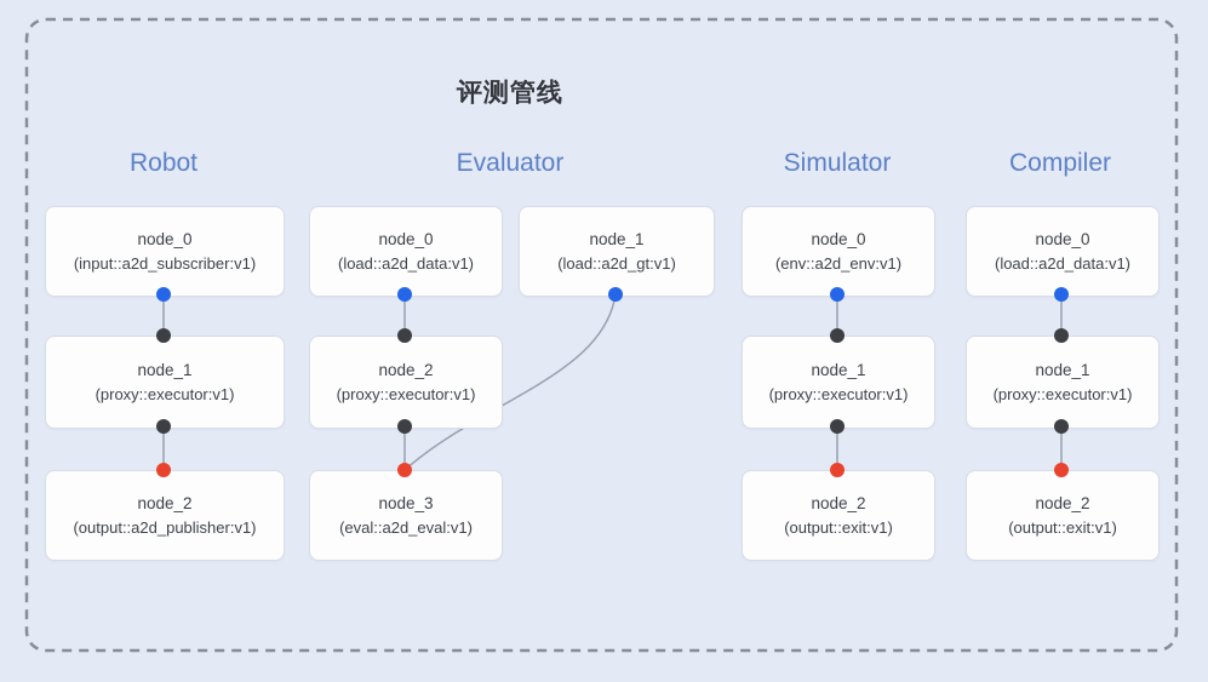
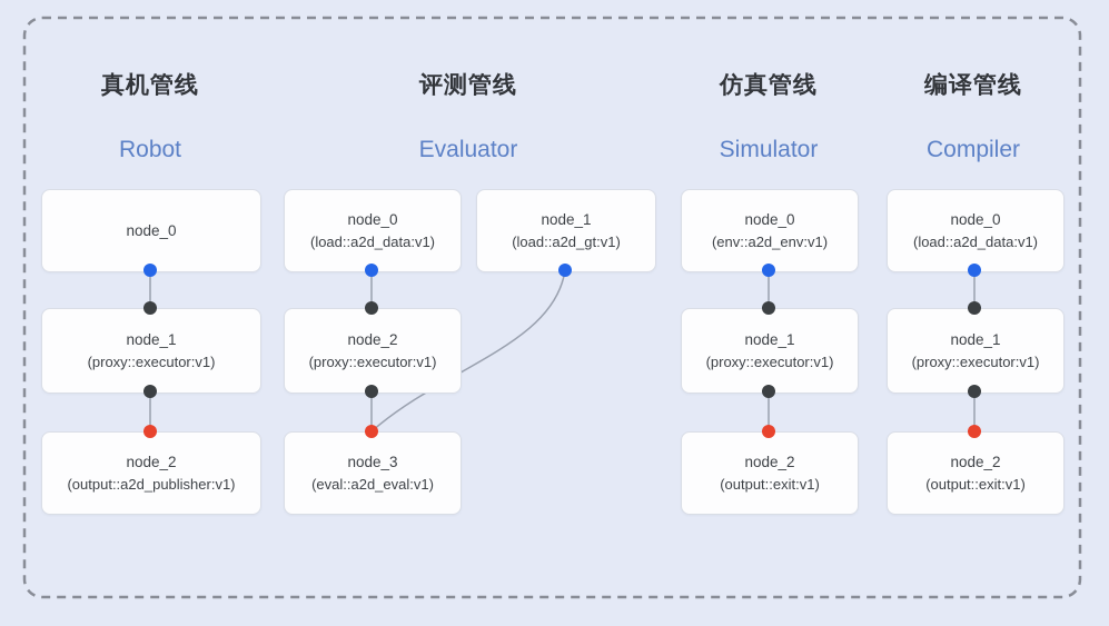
+ 真机管线
  Robot
  评测管线
  Evaluator
+ 仿真管线
  Simulator
+ 编译管线
  Compiler
  node_0
- (input::a2d_subscriber:v1)
  node_1
  (proxy::executor:v1)
  node_2
  (output::a2d_publisher:v1)
  node_0
  (load::a2d_data:v1)
  node_1
  (load::a2d_gt:v1)
  node_2
  (proxy::executor:v1)
  node_3
  (eval::a2d_eval:v1)
  node_0
  (env::a2d_env:v1)
  node_1
  (proxy::executor:v1)
  node_2
  (output::exit:v1)
  node_0
  (load::a2d_data:v1)
  node_1
  (proxy::executor:v1)
  node_2
  (output::exit:v1)
